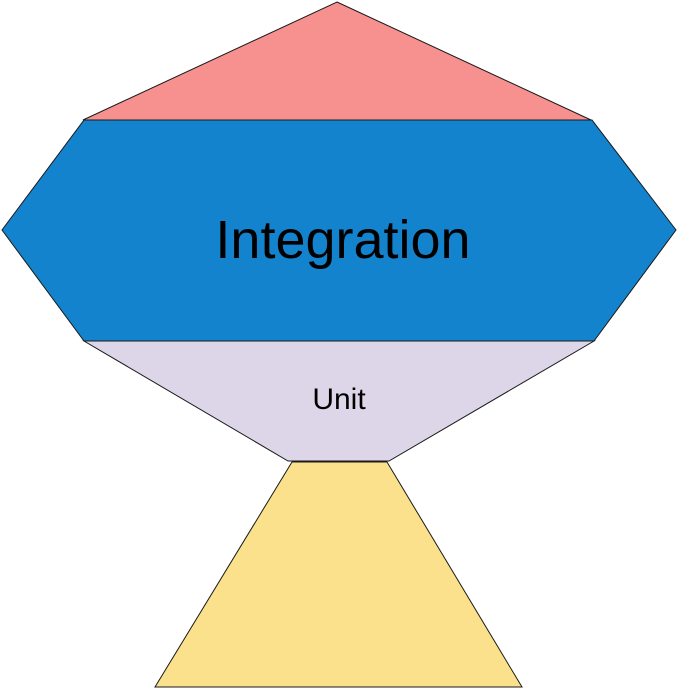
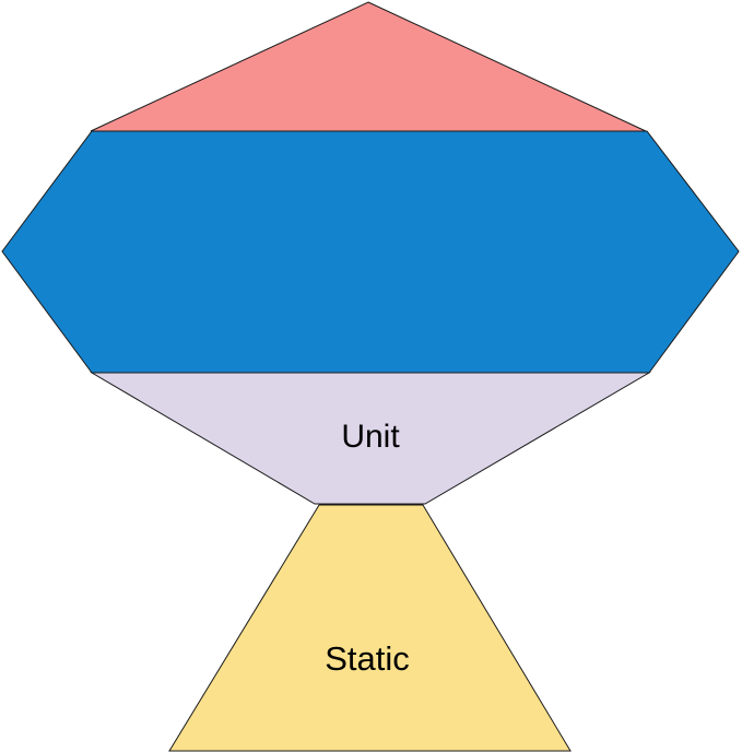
- Integration
  Unit
+ Static
